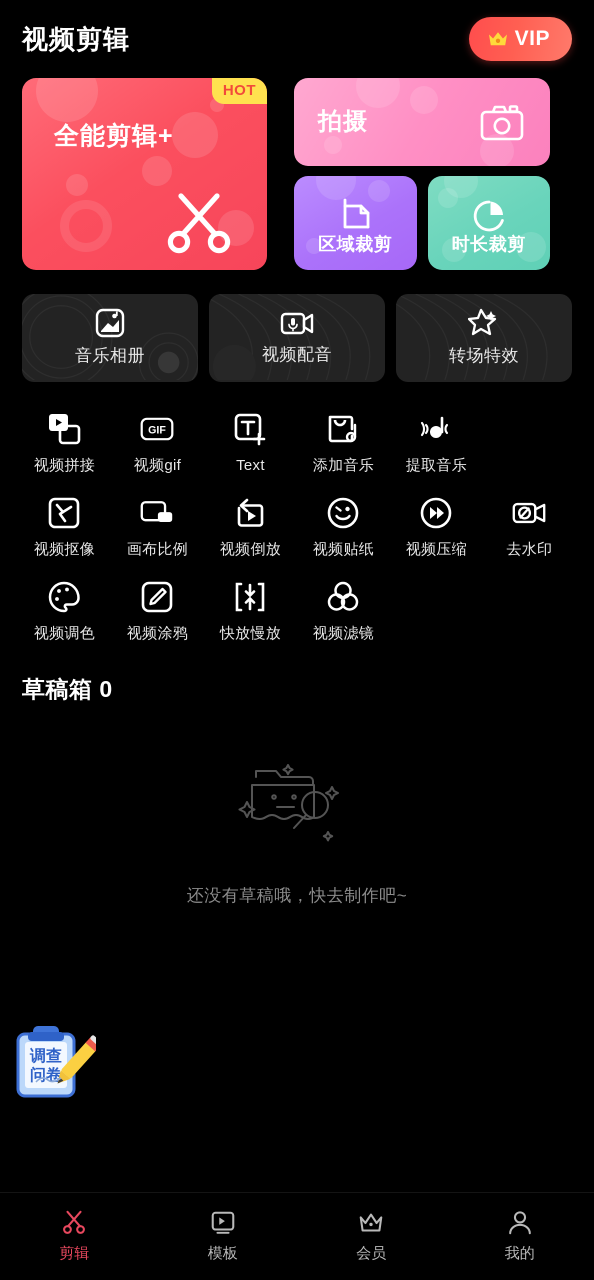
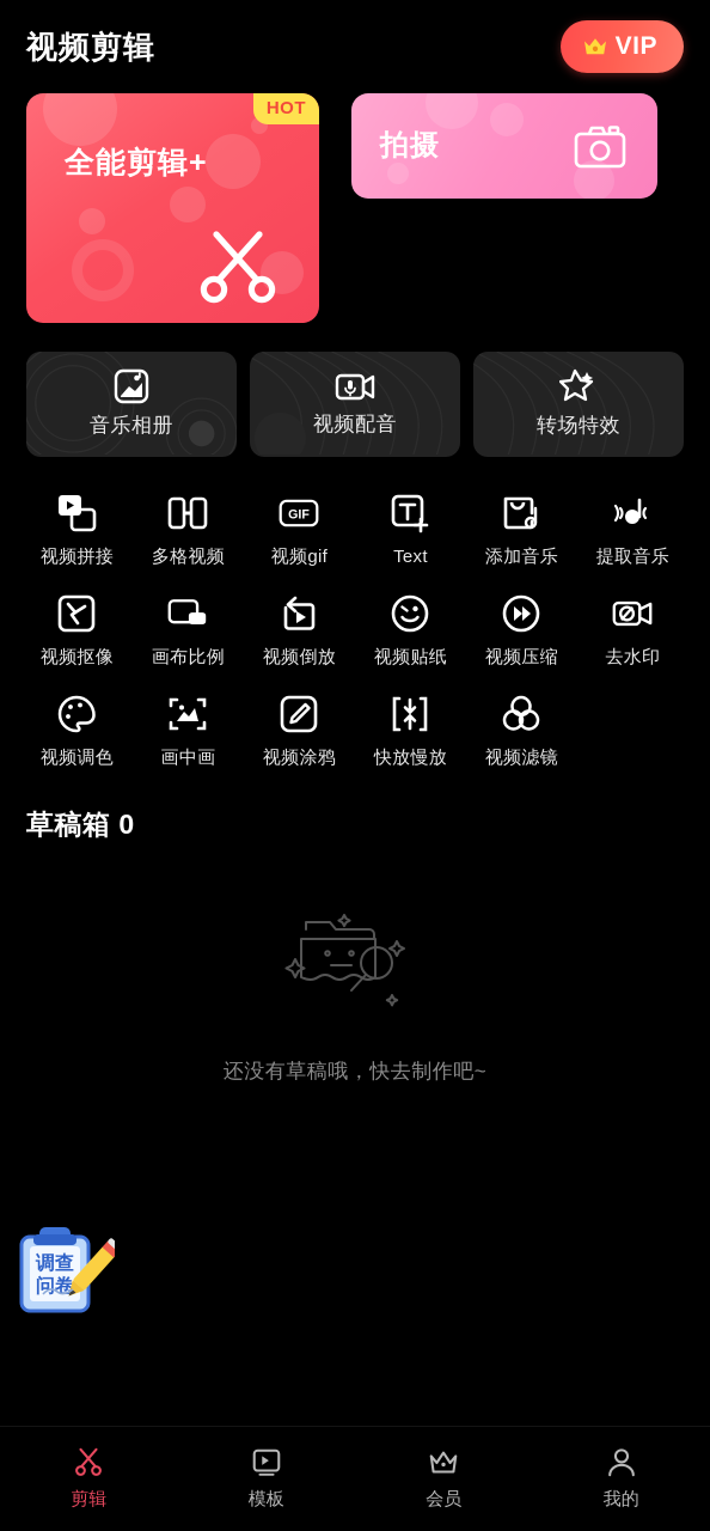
  视频剪辑
  VIP
  HOT
  全能剪辑+
  拍摄
- 区域裁剪
- 时长裁剪
  音乐相册
  视频配音
  转场特效
  视频拼接
+ 多格视频
  GIF
  视频gif
  Text
  添加音乐
  提取音乐
  视频抠像
  画布比例
  视频倒放
  视频贴纸
  视频压缩
  去水印
  视频调色
+ 画中画
  视频涂鸦
  快放慢放
  视频滤镜
  草稿箱 0
  还没有草稿哦，快去制作吧~
  调查
  问卷
  剪辑
  模板
  会员
  我的
